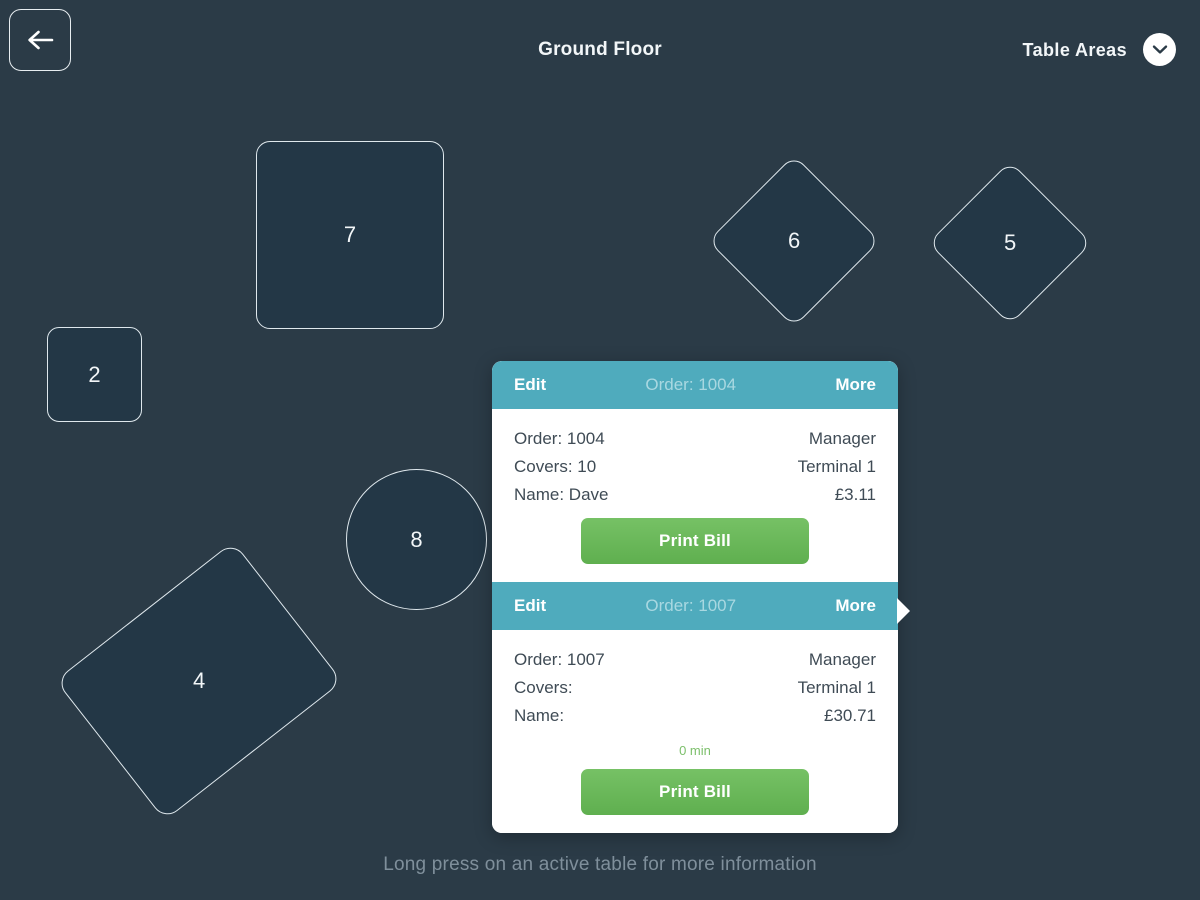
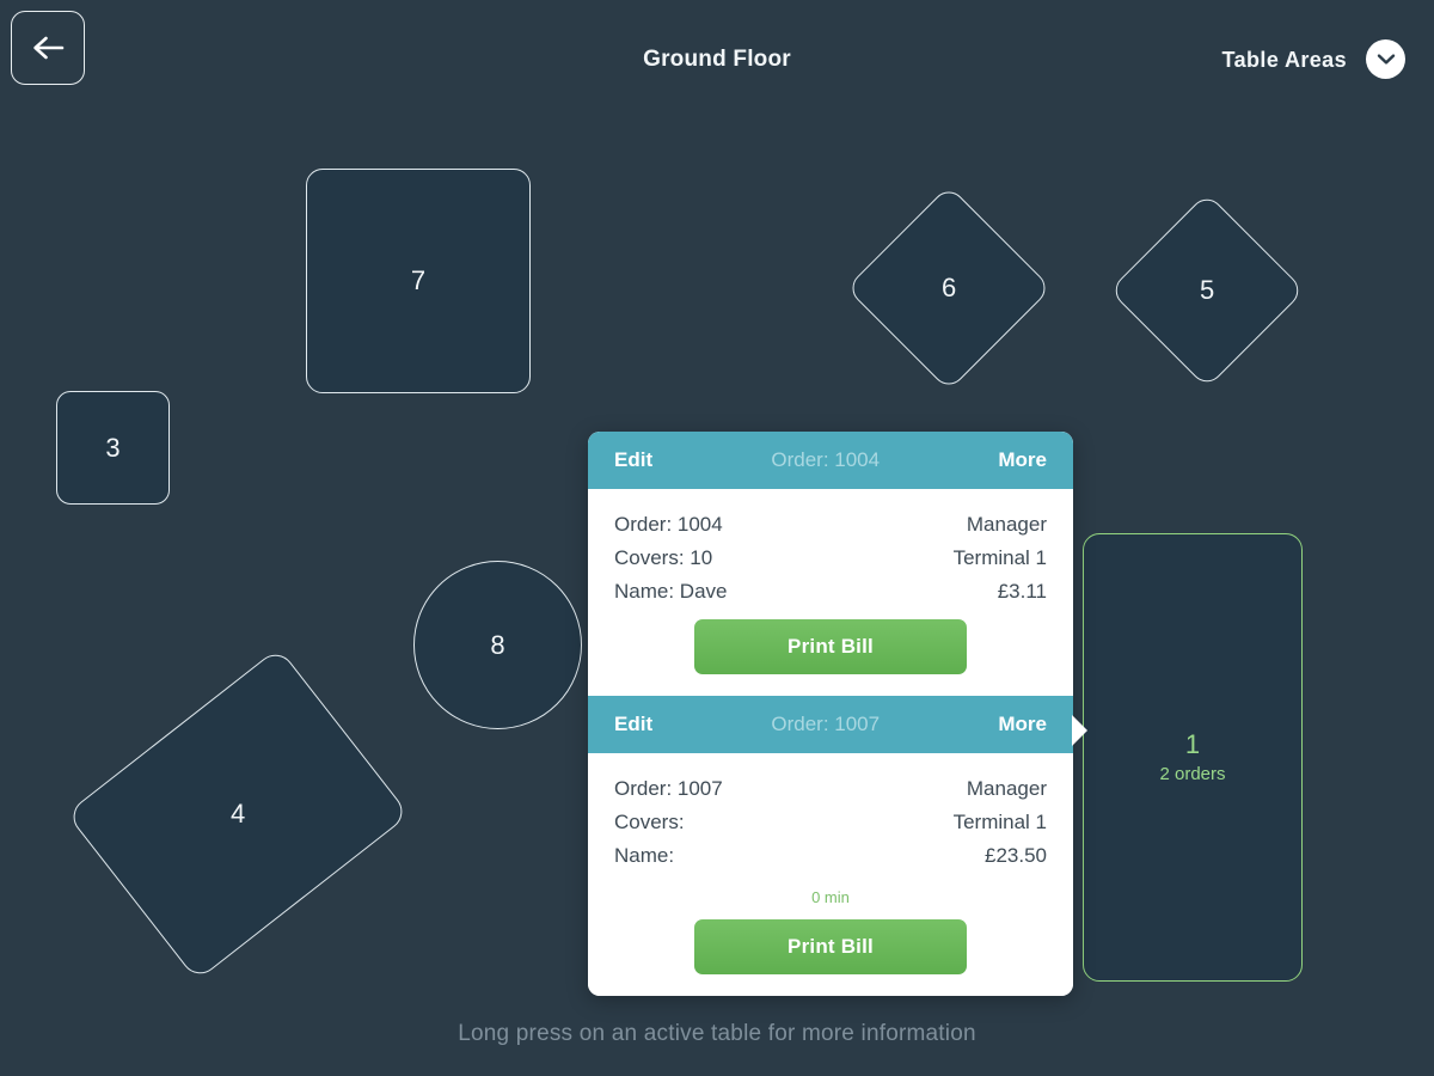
  Ground Floor
  Table Areas
  7
- 2
+ 3
  8
+ 1
+ 2 orders
  Long press on an active table for more information
  Edit
  Order: 1004
  More
  Order: 1004
  Manager
  Covers: 10
  Terminal 1
  Name: Dave
  £3.11
  Print Bill
  Edit
  Order: 1007
  More
  Order: 1007
  Manager
  Covers:
  Terminal 1
  Name:
- £30.71
+ £23.50
  0 min
  Print Bill
